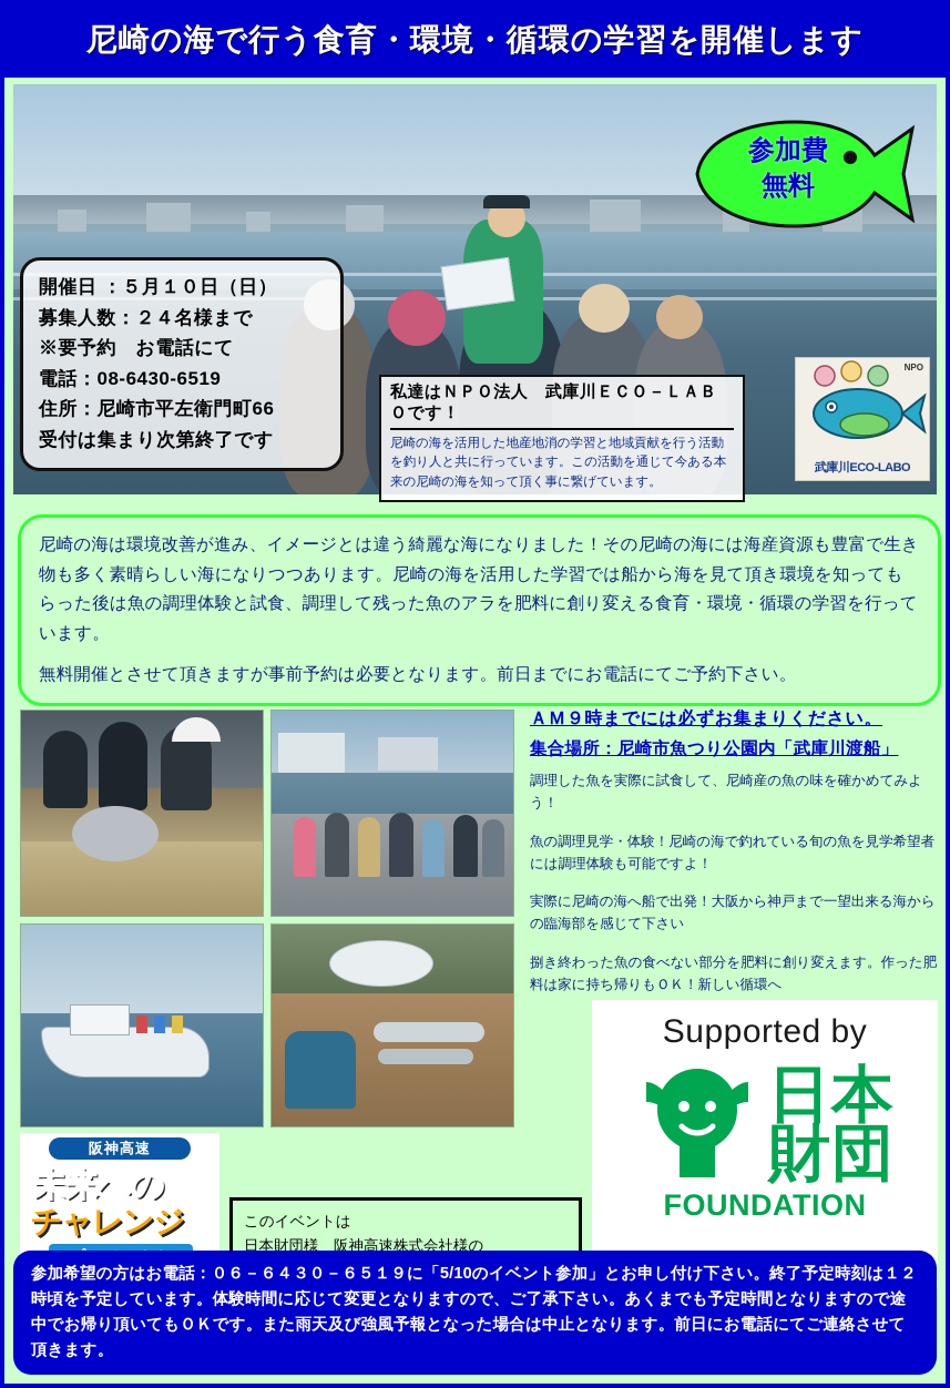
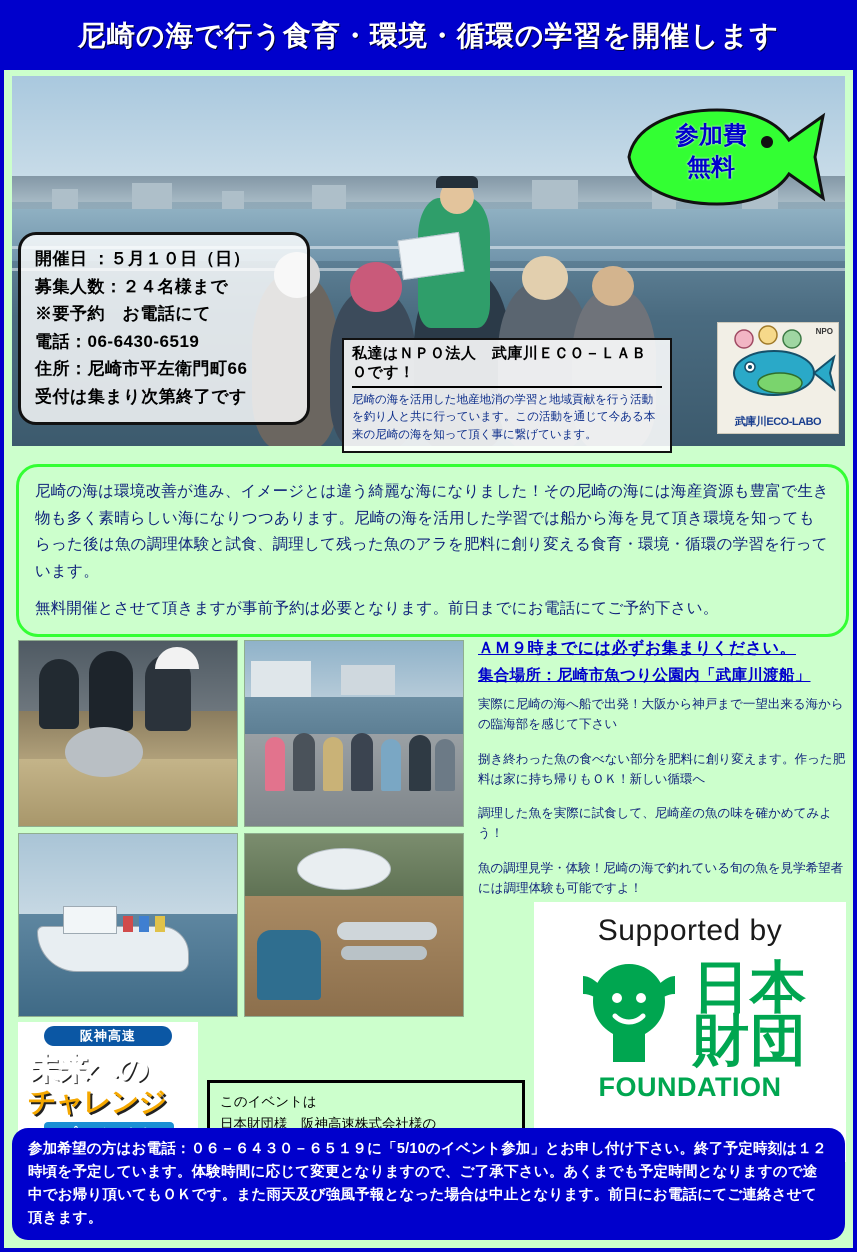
  尼崎の海で行う食育・環境・循環の学習を開催します
  参加費
  無料
  開催日 ：５月１０日（日）
  募集人数：２４名様まで
  ※要予約 お電話にて
- 電話：08-6430-6519
+ 電話：06-6430-6519
  住所：尼崎市平左衛門町66
  受付は集まり次第終了です
  私達はＮＰＯ法人 武庫川ＥＣＯ－ＬＡＢＯです！
  尼崎の海を活用した地産地消の学習と地域貢献を行う活動を釣り人と共に行っています。この活動を通じて今ある本来の尼崎の海を知って頂く事に繋げています。
  NPO
  武庫川ECO-LABO
  尼崎の海は環境改善が進み、イメージとは違う綺麗な海になりました！その尼崎の海には海産資源も豊富で生き物も多く素晴らしい海になりつつあります。尼崎の海を活用した学習では船から海を見て頂き環境を知ってもらった後は魚の調理体験と試食、調理して残った魚のアラを肥料に創り変える食育・環境・循環の学習を行っています。
  無料開催とさせて頂きますが事前予約は必要となります。前日までにお電話にてご予約下さい。
  ＡＭ９時までには必ずお集まりください。
  集合場所：尼崎市魚つり公園内「武庫川渡船」
- 調理した魚を実際に試食して、尼崎産の魚の味を確かめてみよう！
+ 実際に尼崎の海へ船で出発！大阪から神戸まで一望出来る海からの臨海部を感じて下さい
- 魚の調理見学・体験！尼崎の海で釣れている旬の魚を見学希望者には調理体験も可能ですよ！
+ 捌き終わった魚の食べない部分を肥料に創り変えます。作った肥料は家に持ち帰りもＯＫ！新しい循環へ
- 実際に尼崎の海へ船で出発！大阪から神戸まで一望出来る海からの臨海部を感じて下さい
+ 調理した魚を実際に試食して、尼崎産の魚の味を確かめてみよう！
- 捌き終わった魚の食べない部分を肥料に創り変えます。作った肥料は家に持ち帰りもＯＫ！新しい循環へ
+ 魚の調理見学・体験！尼崎の海で釣れている旬の魚を見学希望者には調理体験も可能ですよ！
  Supported by
  日本
  財団
  FOUNDATION
  阪神高速
  未来への
  チャレンジ
  このイベントは
  日本財団様 阪神高速株式会社様の
  参加希望の方はお電話：０６－６４３０－６５１９に「5/10のイベント参加」とお申し付け下さい。終了予定時刻は１２時頃を予定しています。体験時間に応じて変更となりますので、ご了承下さい。あくまでも予定時間となりますので途中でお帰り頂いてもＯＫです。また雨天及び強風予報となった場合は中止となります。前日にお電話にてご連絡させて頂きます。
